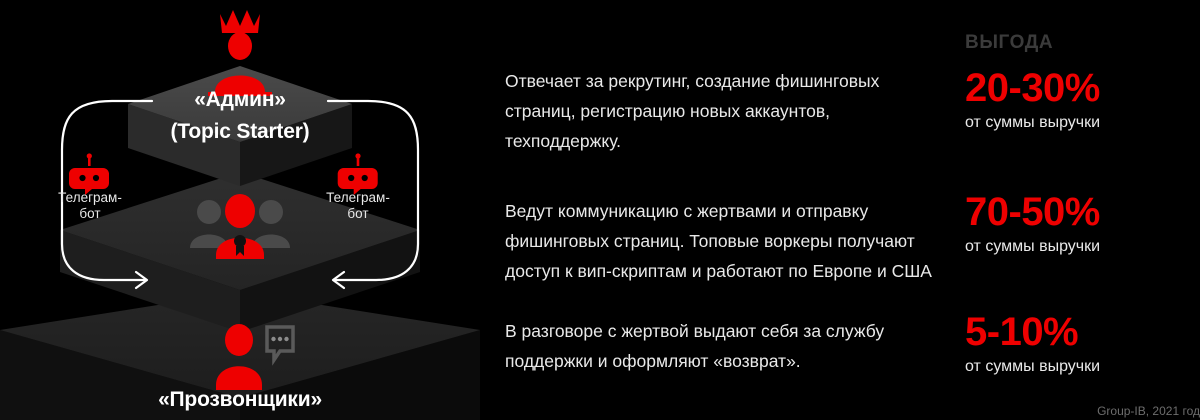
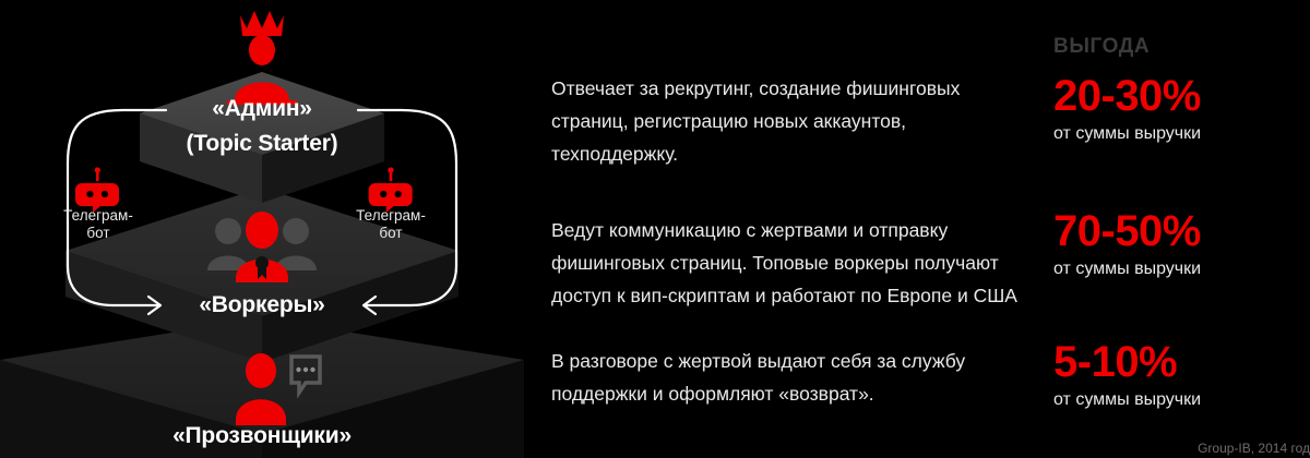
  «Админ»
  (Topic Starter)
+ «Воркеры»
  «Прозвонщики»
  Телеграм-
  бот
  Телеграм-
  бот
  Отвечает за рекрутинг, создание фишинговых страниц, регистрацию новых аккаунтов, техподдержку.
  Ведут коммуникацию с жертвами и отправку фишинговых страниц. Топовые воркеры получают доступ к вип-скриптам и работают по Европе и США
  В разговоре с жертвой выдают себя за службу поддержки и оформляют «возврат».
  ВЫГОДА
  20-30%
  от суммы выручки
  70-50%
  от суммы выручки
  5-10%
  от суммы выручки
- Group-IB, 2021 год
+ Group-IB, 2014 год
